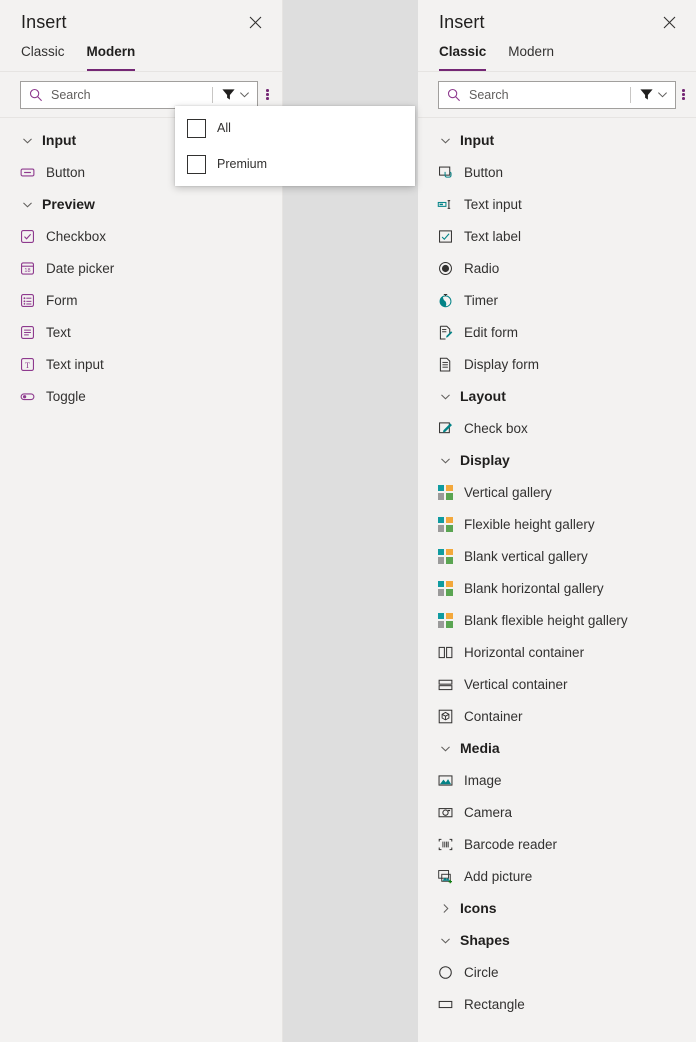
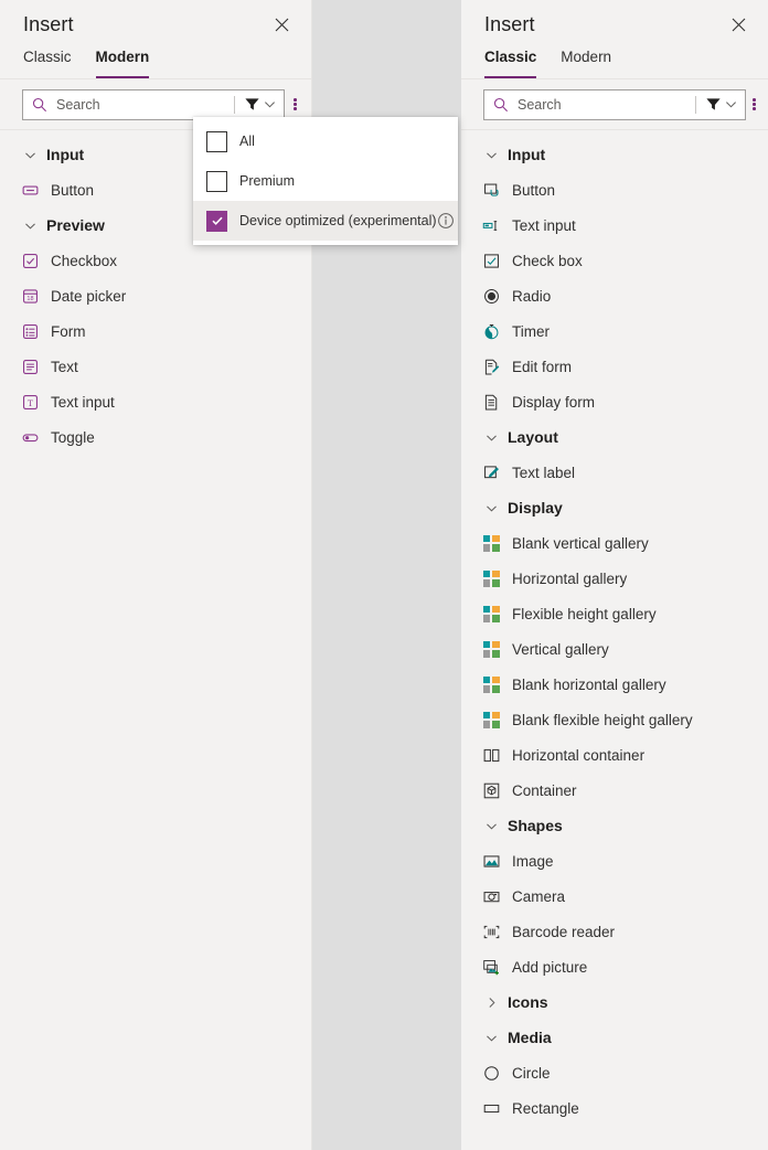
  Insert
  Classic
  Modern
  Search
  Input
  Button
  Preview
  Checkbox
  Date picker
  Form
  Text
  T
  Text input
  Toggle
  All
  Premium
+ Device optimized (experimental)
  Insert
  Classic
  Modern
  Search
  Input
  Button
  Text input
- Text label
+ Check box
  Radio
  Timer
  Edit form
  Display form
  Layout
- Check box
+ Text label
  Display
- Vertical gallery
+ Blank vertical gallery
+ Horizontal gallery
  Flexible height gallery
- Blank vertical gallery
+ Vertical gallery
  Blank horizontal gallery
  Blank flexible height gallery
  Horizontal container
- Vertical container
  Container
- Media
+ Shapes
  Image
  Camera
  Barcode reader
  Add picture
  Icons
- Shapes
+ Media
  Circle
  Rectangle
